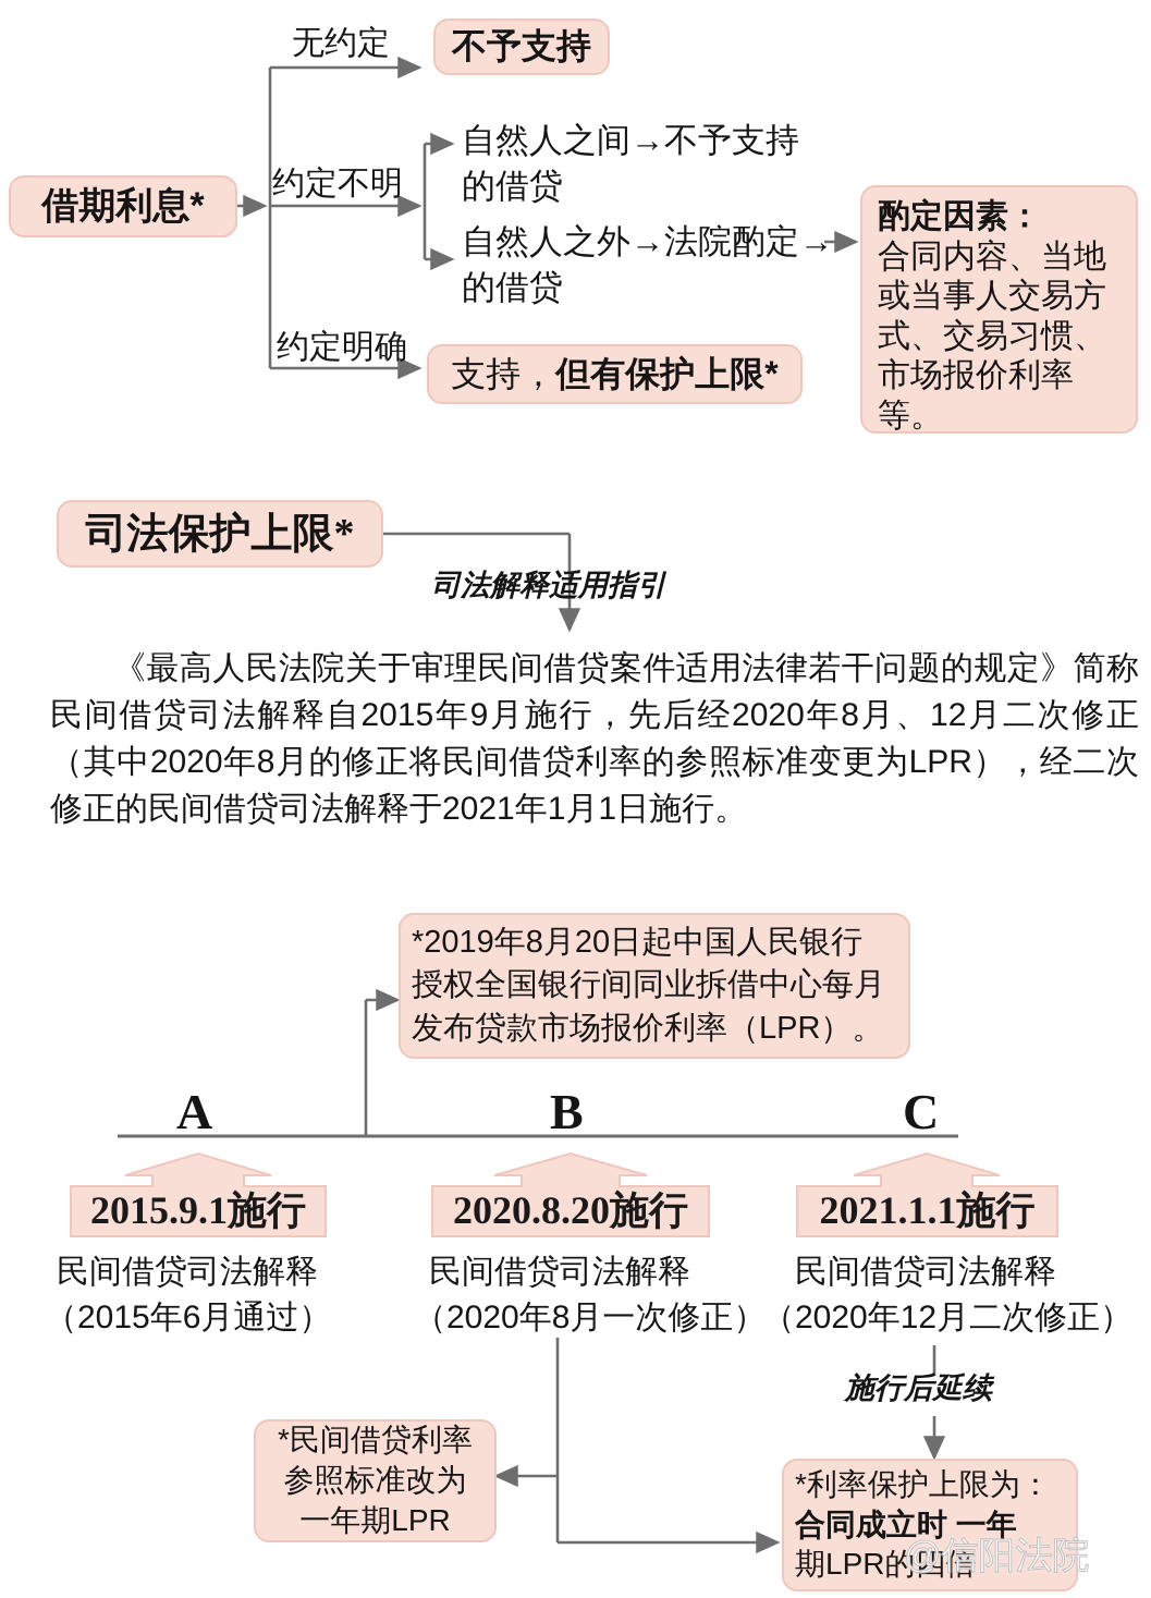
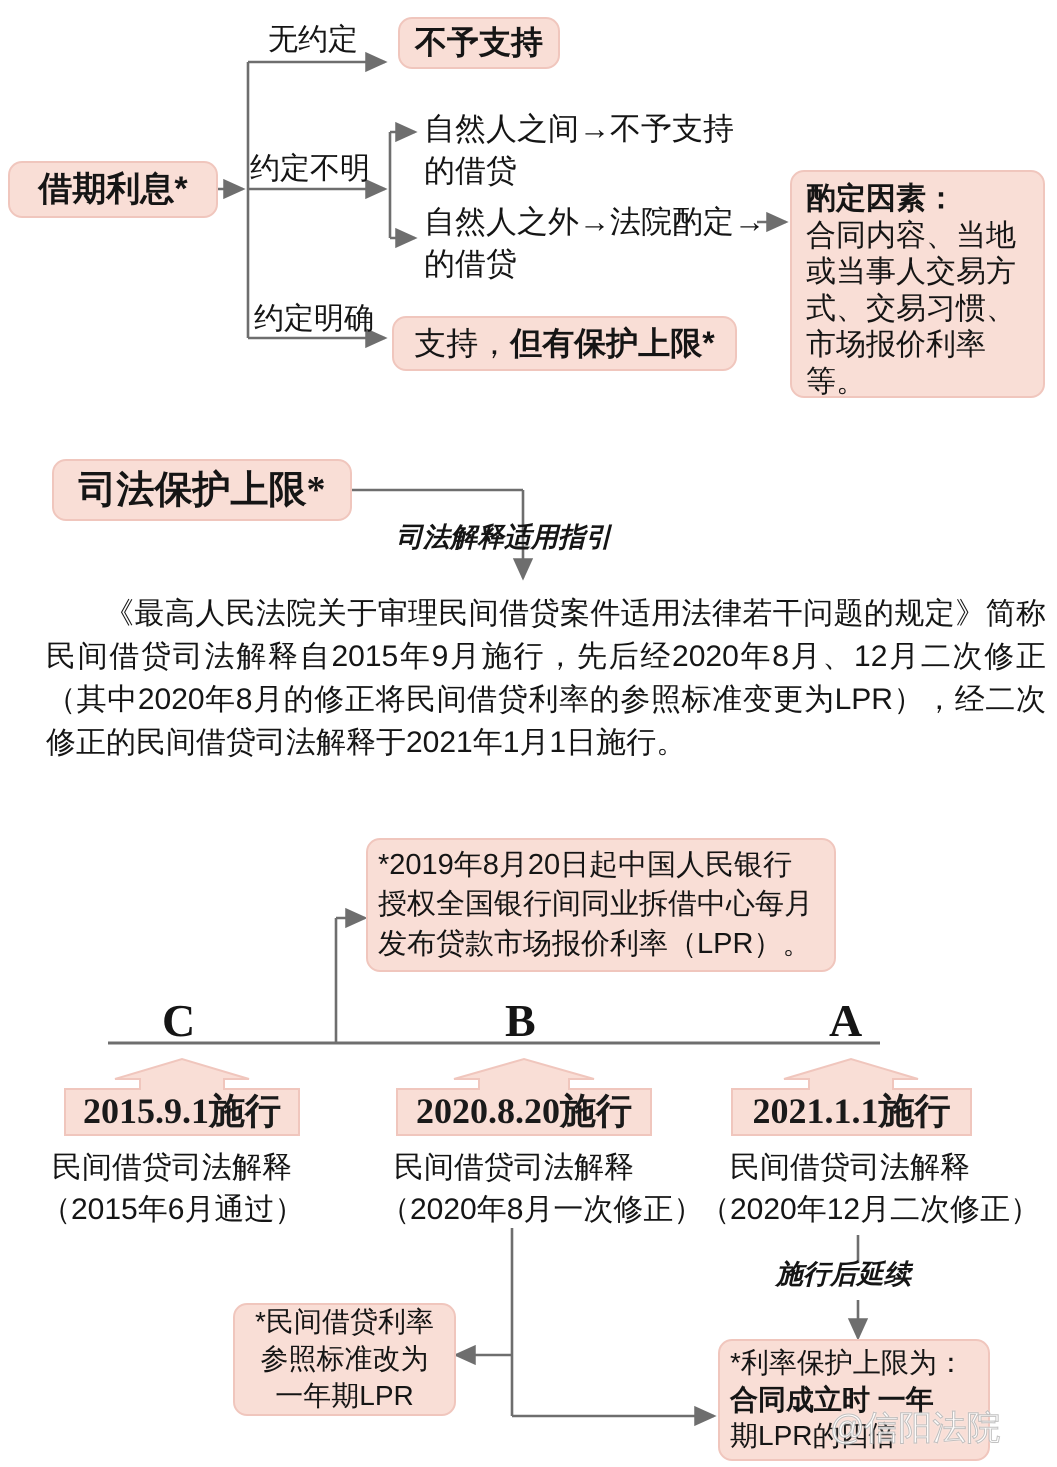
  借期利息*
  无约定
  不予支持
  约定不明
  自然人之间→不予支持
  的借贷
  自然人之外→法院酌定→
  的借贷
  约定明确
  支持，
  但有保护上限*
  酌定因素：
  合同内容、当地
  或当事人交易方
  式、交易习惯、
  市场报价利率等。
  司法保护上限*
  司法解释适用指引
  《最高人民法院关于审理民间借贷案件适用法律若干问题的规定》简称民间借贷司法解释自2015年9月施行，先后经2020年8月、12月二次修正（其中2020年8月的修正将民间借贷利率的参照标准变更为LPR），经二次修正的民间借贷司法解释于2021年1月1日施行。
  *2019年8月20日起中国人民银行
  授权全国银行间同业拆借中心每月
  发布贷款市场报价利率（LPR）。
- A
+ C
  B
- C
+ A
  2015.9.1施行
  2020.8.20施行
  2021.1.1施行
  民间借贷司法解释
  （2015年6月通过）
  民间借贷司法解释
  （2020年8月一次修正）
  民间借贷司法解释
  （2020年12月二次修正）
  施行后延续
  *民间借贷利率
  参照标准改为
  一年期LPR
  *利率保护上限为：
  合同成立时 一年
  期LPR的四倍
  @信阳法院
